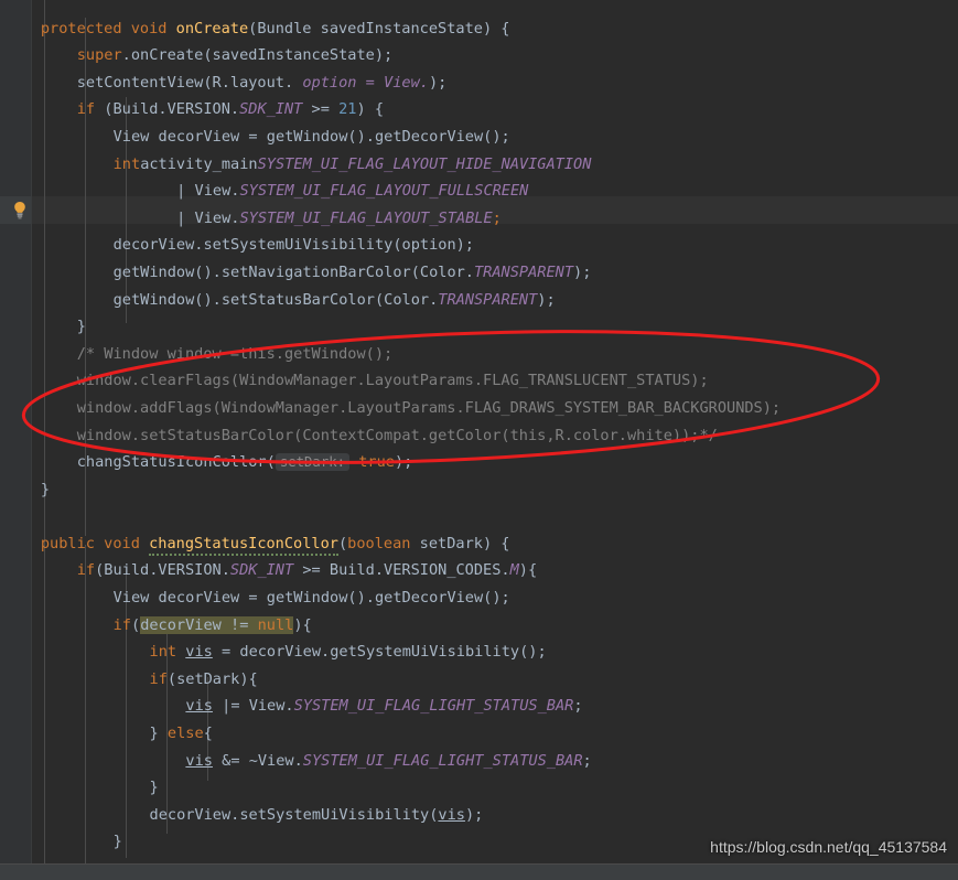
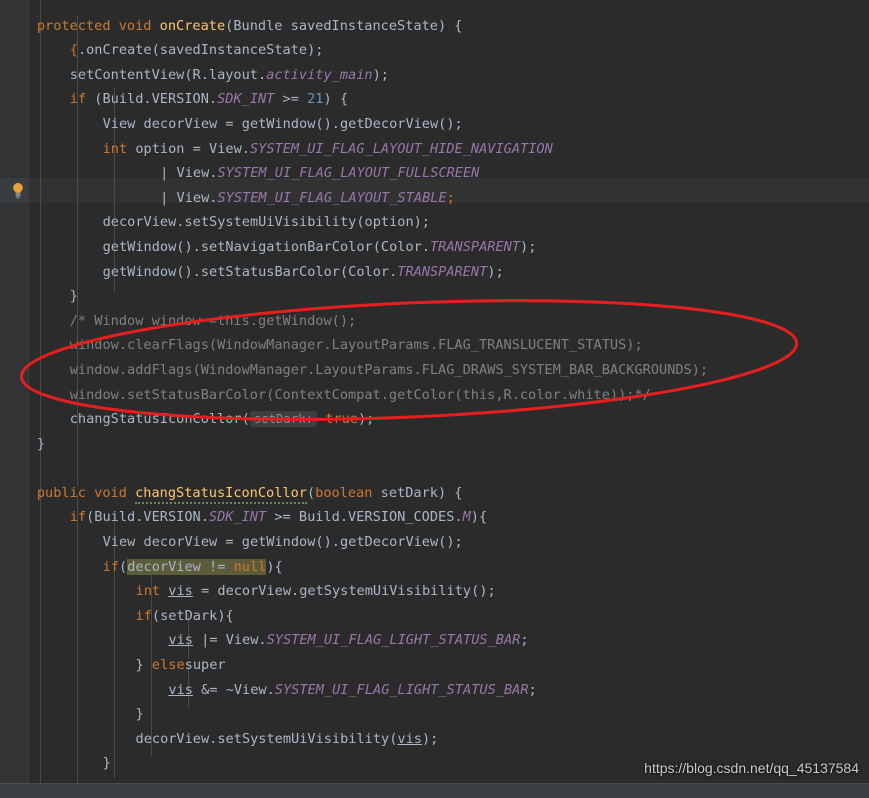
  protected void onCreate(Bundle savedInstanceState) {
- super.onCreate(savedInstanceState);
+ {.onCreate(savedInstanceState);
- setContentView(R.layout. option = View.);
+ setContentView(R.layout.activity_main);
  if (Build.VERSION.SDK_INT >= 21) {
  View decorView = getWindow().getDecorView();
- intactivity_mainSYSTEM_UI_FLAG_LAYOUT_HIDE_NAVIGATION
+ int option = View.SYSTEM_UI_FLAG_LAYOUT_HIDE_NAVIGATION
  | View.SYSTEM_UI_FLAG_LAYOUT_FULLSCREEN
  | View.SYSTEM_UI_FLAG_LAYOUT_STABLE;
  decorView.setSystemUiVisibility(option);
  getWindow().setNavigationBarColor(Color.TRANSPARENT);
  getWindow().setStatusBarColor(Color.TRANSPARENT);
  }
  /* Window windo =this.getWindow();
  indow.clearFlags(WindowManager.LayoutParams.FLAG_TRANSLUCENT_STATUS);
  window.addFlags(WindowManager.LayoutParams.FLAG_DRAWS_SYSTEM_BAR_BACKGROUNDS);
  window.setStatusBarColor(ContextCompat.getColor(this,R.color.white));*
  }
  public void changStatusIconCollor(boolean setDark) {
  if(Build.VERSION.SDK_INT >= Build.VERSION_CODES.M){
  View decorView = getWindow().getDecorView();
  if(decorView != null){
  int vis = decorView.getSystemUiVisibility();
  if(setDark){
  vis |= View.SYSTEM_UI_FLAG_LIGHT_STATUS_BAR;
- } else{
+ } elsesuper
  vis &= ~View.SYSTEM_UI_FLAG_LIGHT_STATUS_BAR;
  }
  decorView.setSystemUiVisibility(vis);
  }
  https://blog.csdn.net/qq_45137584
